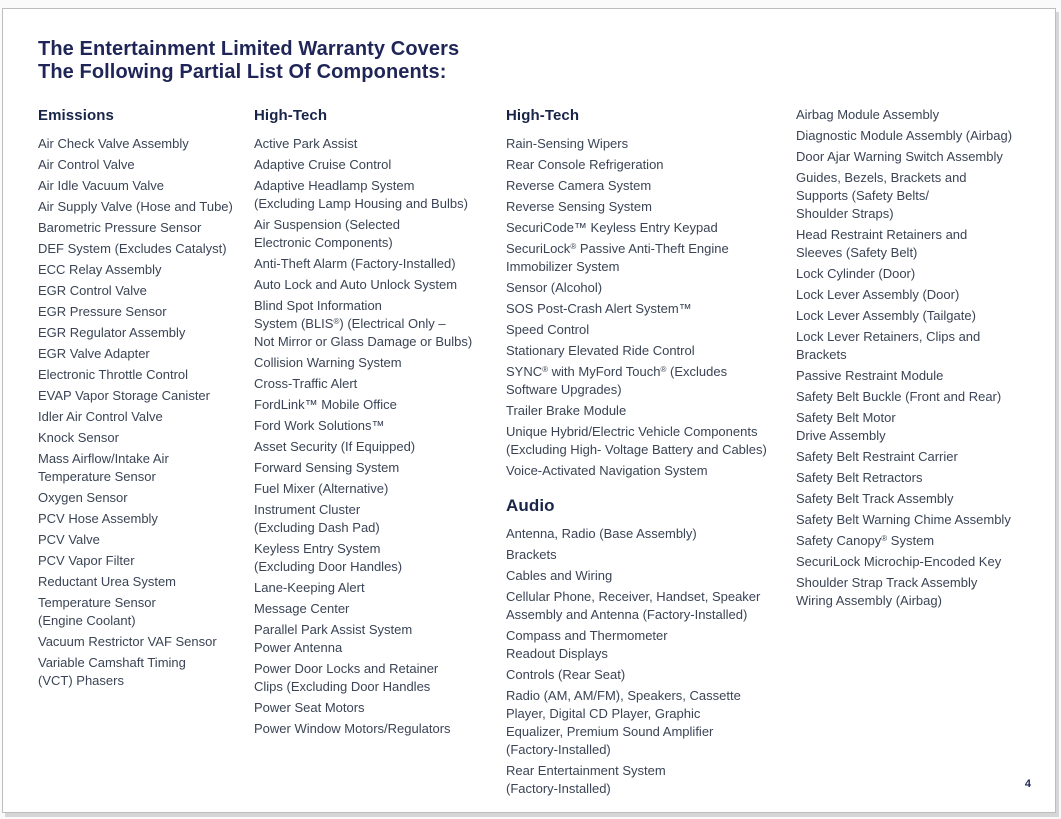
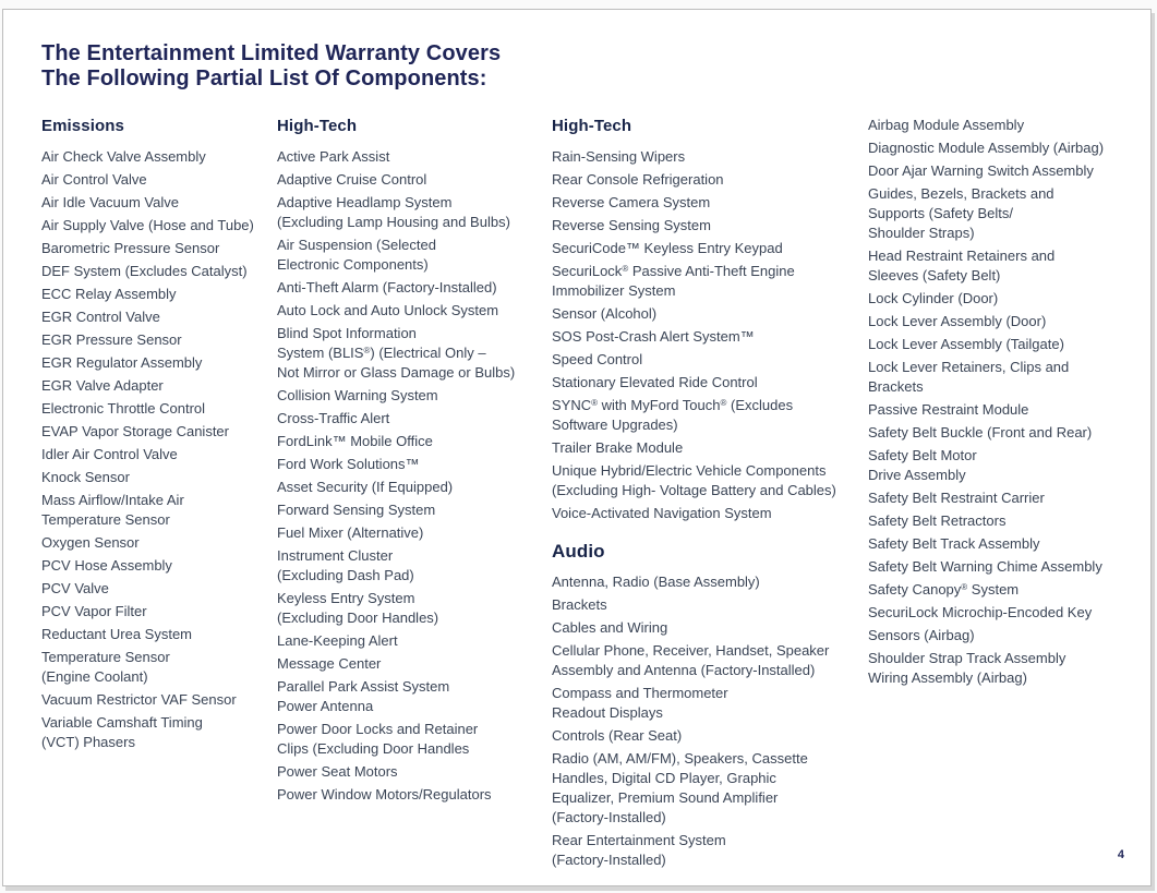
  The Entertainment Limited Warranty Covers
  The Following Partial List Of Components:
  Emissions
  Air Check Valve Assembly
  Air Control Valve
  Air Idle Vacuum Valve
  Air Supply Valve (Hose and Tube)
  Barometric Pressure Sensor
  DEF System (Excludes Catalyst)
  ECC Relay Assembly
  EGR Control Valve
  EGR Pressure Sensor
  EGR Regulator Assembly
  EGR Valve Adapter
  Electronic Throttle Control
  EVAP Vapor Storage Canister
  Idler Air Control Valve
  Knock Sensor
  Mass Airflow/Intake Air
  Temperature Sensor
  Oxygen Sensor
  PCV Hose Assembly
  PCV Valve
  PCV Vapor Filter
  Reductant Urea System
  Temperature Sensor
  (Engine Coolant)
  Vacuum Restrictor VAF Sensor
  Variable Camshaft Timing
  (VCT) Phasers
  High-Tech
  Active Park Assist
  Adaptive Cruise Control
  Adaptive Headlamp System
  (Excluding Lamp Housing and Bulbs)
  Air Suspension (Selected
  Electronic Components)
  Anti-Theft Alarm (Factory-Installed)
  Auto Lock and Auto Unlock System
  Blind Spot Information
  System (BLIS®) (Electrical Only –
  Not Mirror or Glass Damage or Bulbs)
  Collision Warning System
  Cross-Traffic Alert
  FordLink™ Mobile Office
  Ford Work Solutions™
  Asset Security (If Equipped)
  Forward Sensing System
  Fuel Mixer (Alternative)
  Instrument Cluster
  (Excluding Dash Pad)
  Keyless Entry System
  (Excluding Door Handles)
  Lane-Keeping Alert
  Message Center
  Parallel Park Assist System
  Power Antenna
  Power Door Locks and Retainer
  Clips (Excluding Door Handles
  Power Seat Motors
  Power Window Motors/Regulators
  High-Tech
  Rain-Sensing Wipers
  Rear Console Refrigeration
  Reverse Camera System
  Reverse Sensing System
  SecuriCode™ Keyless Entry Keypad
  SecuriLock® Passive Anti-Theft Engine
  Immobilizer System
  Sensor (Alcohol)
  SOS Post-Crash Alert System™
  Speed Control
  Stationary Elevated Ride Control
  SYNC® with MyFord Touch® (Excludes
  Software Upgrades)
  Trailer Brake Module
  Unique Hybrid/Electric Vehicle Components
  (Excluding High- Voltage Battery and Cables)
  Voice-Activated Navigation System
  Audio
  Antenna, Radio (Base Assembly)
  Brackets
  Cables and Wiring
  Cellular Phone, Receiver, Handset, Speaker
  Assembly and Antenna (Factory-Installed)
  Compass and Thermometer
  Readout Displays
  Controls (Rear Seat)
  Radio (AM, AM/FM), Speakers, Cassette
- Player, Digital CD Player, Graphic
+ Handles, Digital CD Player, Graphic
  Equalizer, Premium Sound Amplifier
  (Factory-Installed)
  Rear Entertainment System
  (Factory-Installed)
  Airbag Module Assembly
  Diagnostic Module Assembly (Airbag)
  Door Ajar Warning Switch Assembly
  Guides, Bezels, Brackets and
  Supports (Safety Belts/
  Shoulder Straps)
  Head Restraint Retainers and
  Sleeves (Safety Belt)
  Lock Cylinder (Door)
  Lock Lever Assembly (Door)
  Lock Lever Assembly (Tailgate)
  Lock Lever Retainers, Clips and
  Brackets
  Passive Restraint Module
  Safety Belt Buckle (Front and Rear)
  Safety Belt Motor
  Drive Assembly
  Safety Belt Restraint Carrier
  Safety Belt Retractors
  Safety Belt Track Assembly
  Safety Belt Warning Chime Assembly
  Safety Canopy® System
  SecuriLock Microchip-Encoded Key
+ Sensors (Airbag)
  Shoulder Strap Track Assembly
  Wiring Assembly (Airbag)
  4
